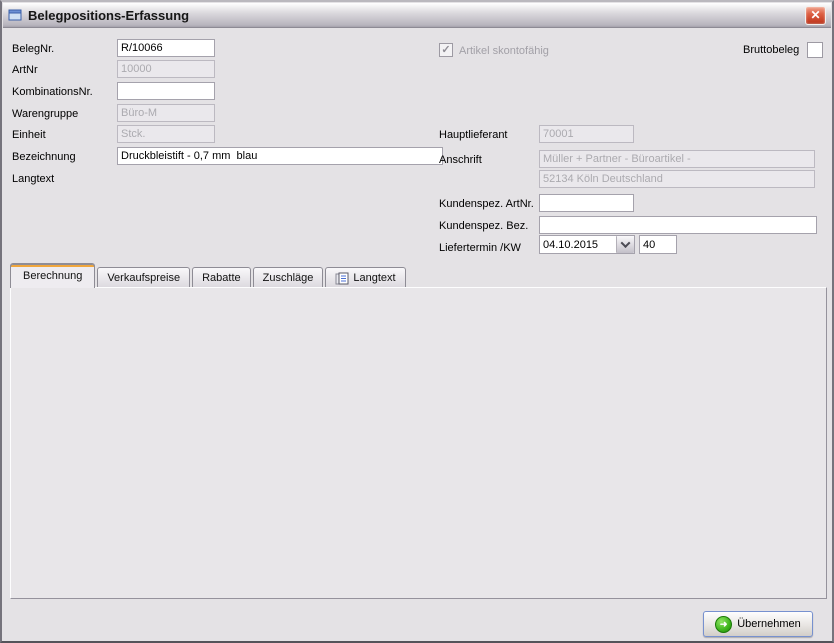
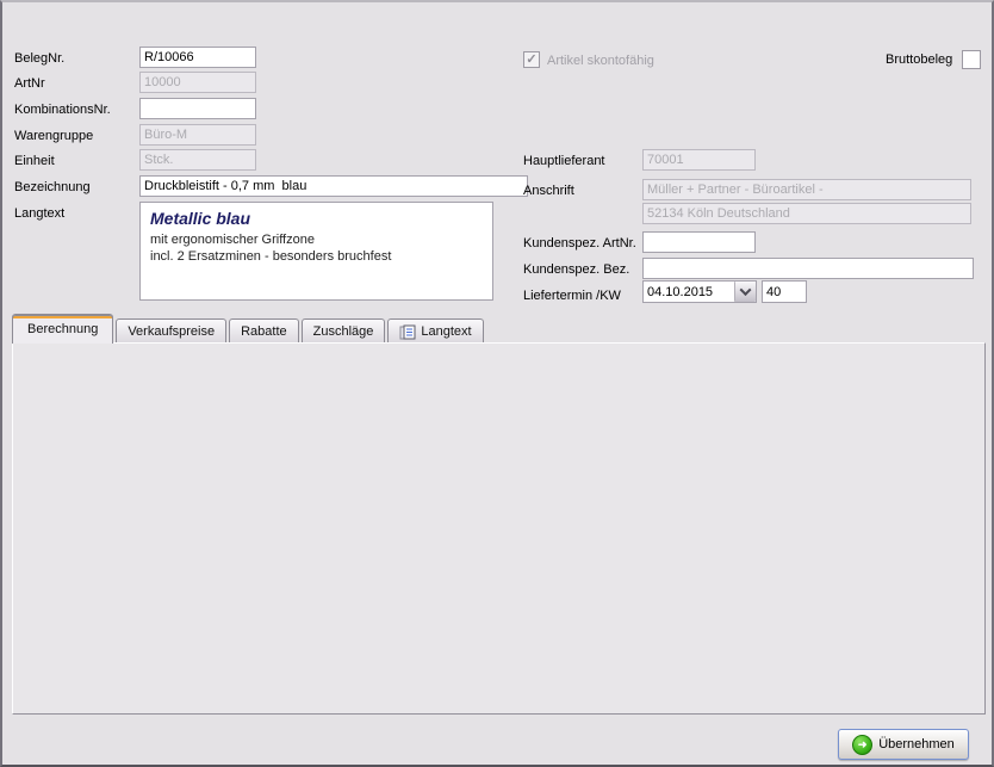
- Belegpositions-Erfassung
- ✕
  BelegNr.
  R/10066
  ArtNr
  10000
  KombinationsNr.
  Warengruppe
  Büro-M
  Einheit
  Stck.
  Bezeichnung
  Druckbleistift - 0,7 mm blau
  Langtext
+ Metallic blau
+ mit ergonomischer Griffzone
+ incl. 2 Ersatzminen - besonders bruchfest
  ✓
  Artikel skontofähig
  Bruttobeleg
  Hauptlieferant
  70001
  Anschrift
  Müller + Partner - Büroartikel -
  52134 Köln Deutschland
  Kundenspez. ArtNr.
  Kundenspez. Bez.
  Liefertermin /KW
  04.10.2015
  40
  Berechnung
  Verkaufspreise
  Rabatte
  Zuschläge
  Langtext
  ➜
  Übernehmen
